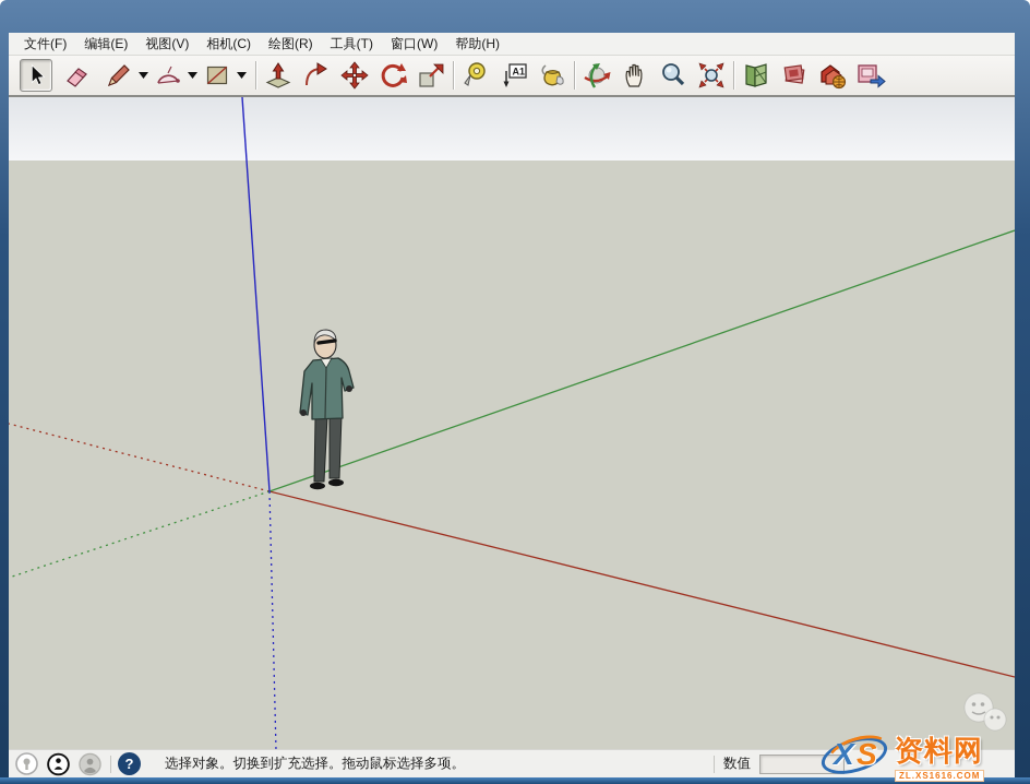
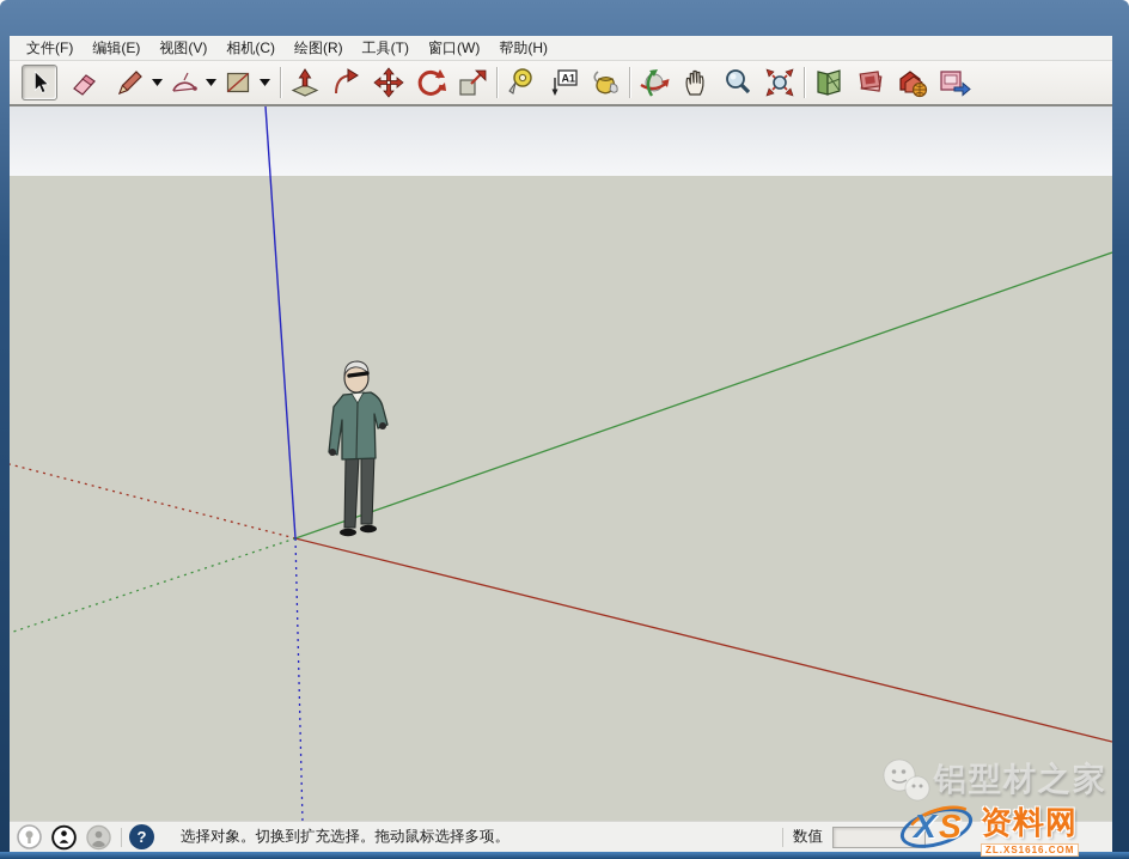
  文件(F)
  编辑(E)
  视图(V)
  相机(C)
  绘图(R)
  工具(T)
  窗口(W)
  帮助(H)
  A1
+ 铝型材之家
  ?
  选择对象。切换到扩充选择。拖动鼠标选择多项。
  数值
  X
  S
  资料网
  ZL.XS1616.COM
